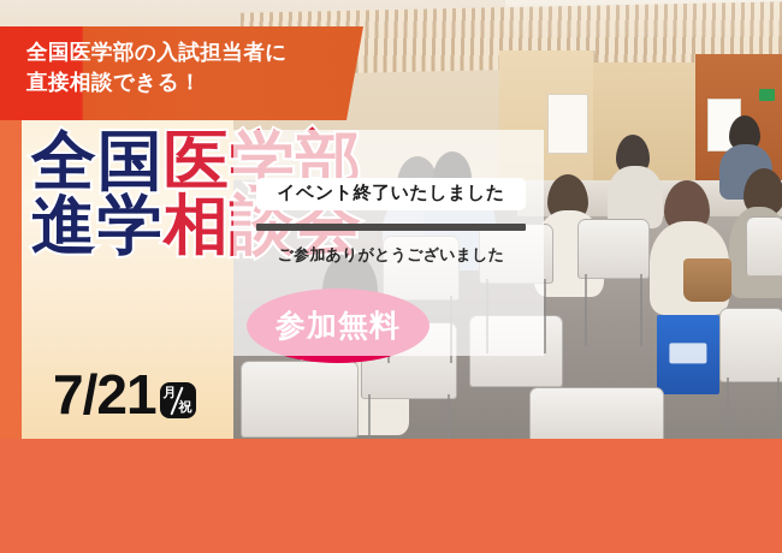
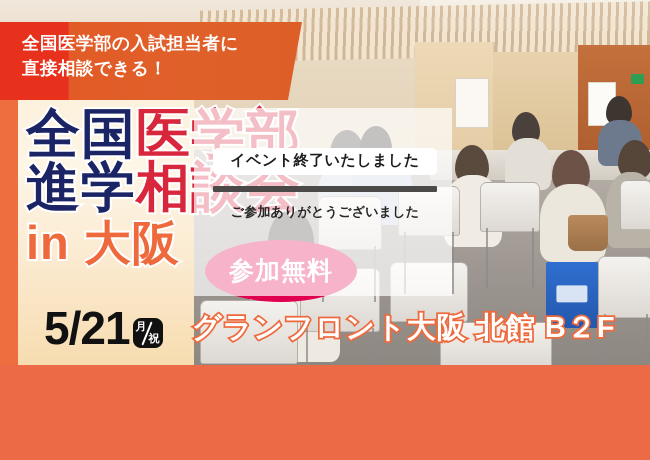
  参加無料
  全国医学部
+ in 大阪
  全国医学部の入試担当者に
  直接相談できる！
- 7/21
+ 5/21
  月
  祝
+ グランフロント大阪 北館 B２F
  イベント終了いたしました
  ご参加ありがとうございました
